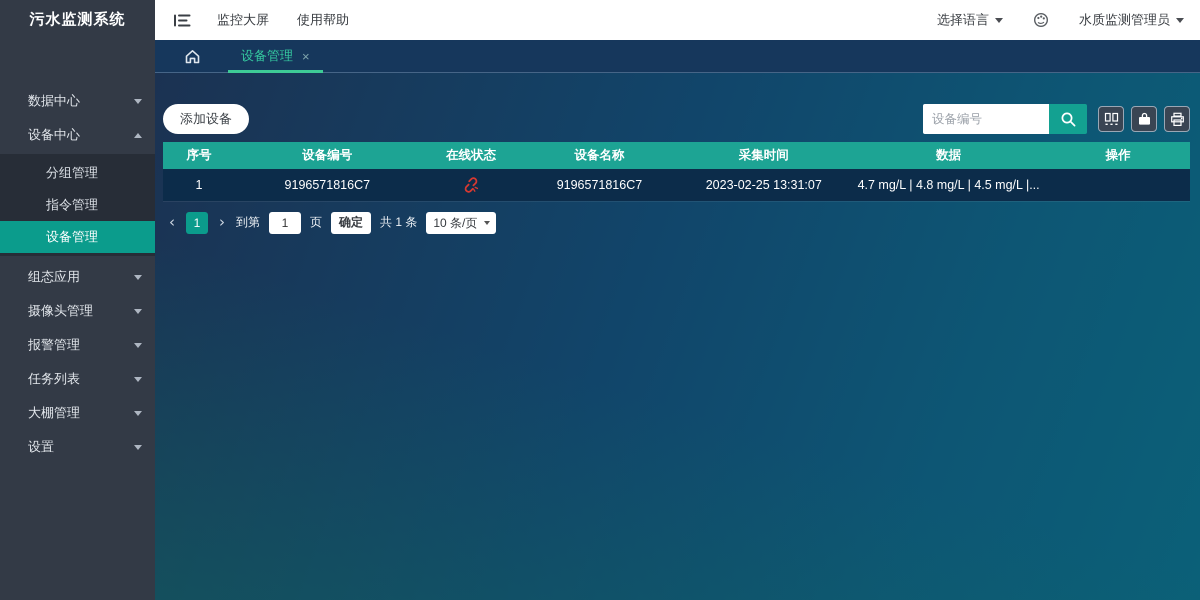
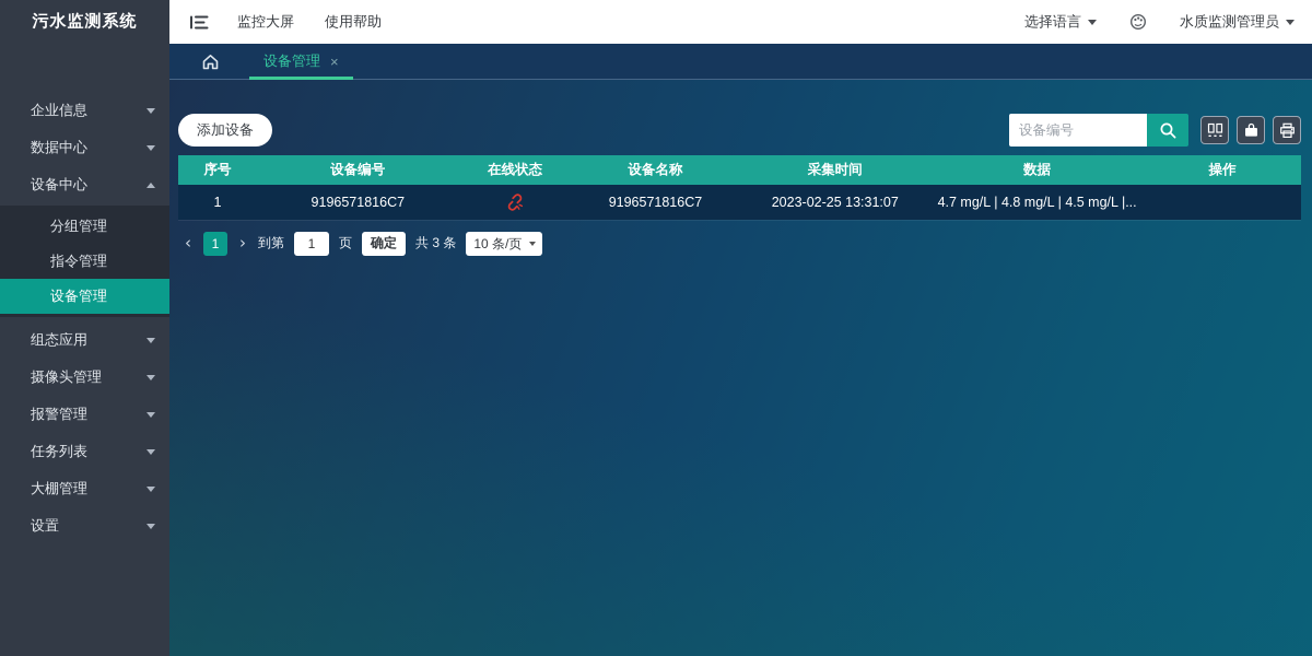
  污水监测系统
+ 企业信息
  数据中心
  设备中心
  分组管理
  指令管理
  设备管理
  组态应用
  摄像头管理
  报警管理
  任务列表
  大棚管理
  设置
  监控大屏
  使用帮助
  选择语言
  水质监测管理员
  设备管理
  ×
  添加设备
  设备编号
  序号	设备编号	在线状态	设备名称	采集时间	数据	操作
  1	9196571816C7		9196571816C7	2023-02-25 13:31:07	4.7 mg/L | 4.8 mg/L | 4.5 mg/L |...
  ‹
  1
  ›
  到第
  1
  页
  确定
- 共 1 条
+ 共 3 条
  10 条/页
